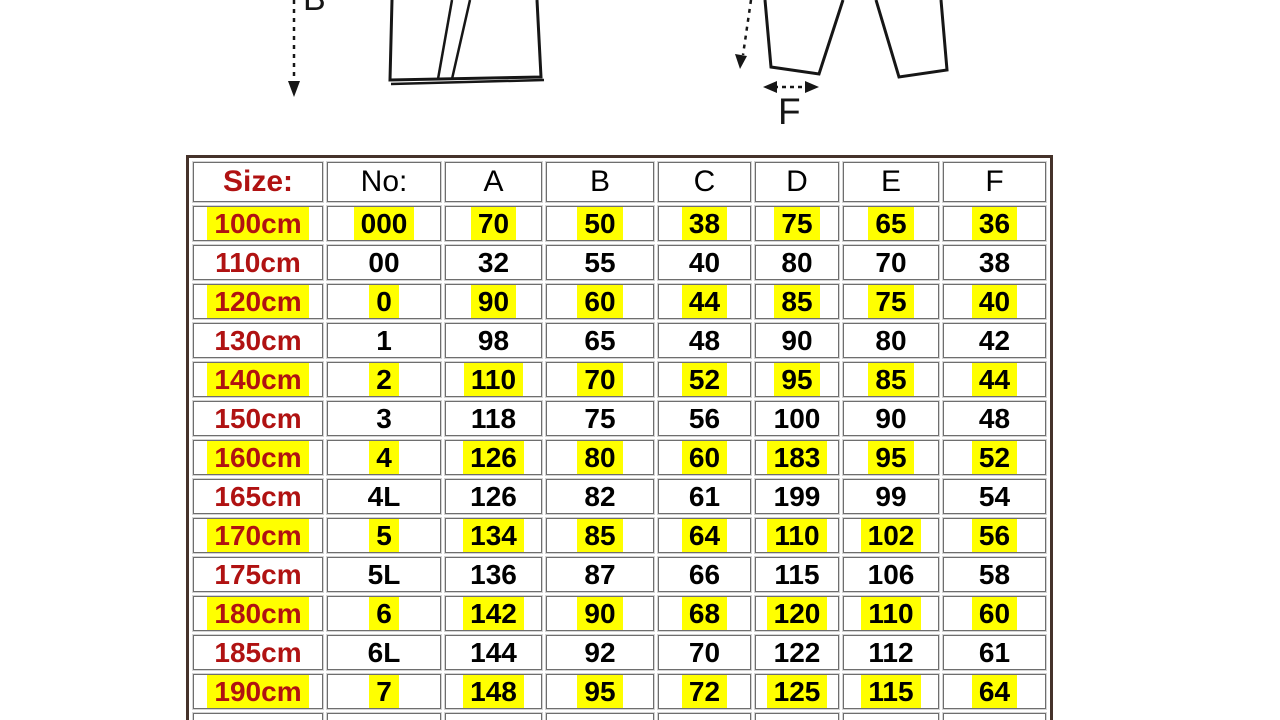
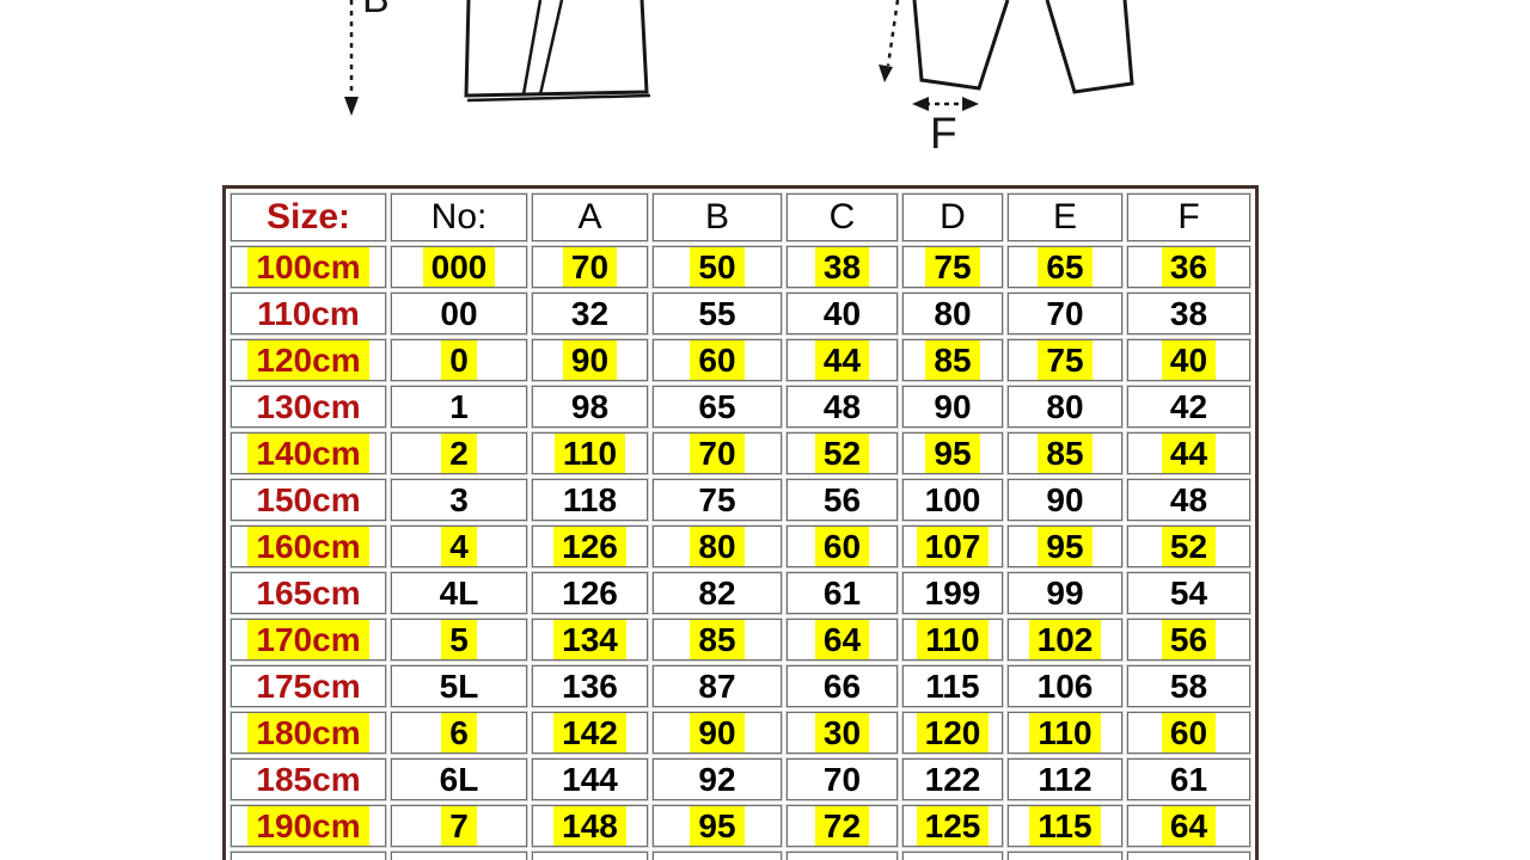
  F
  Size:	No:	A	B	C	D	E	F
  100cm	000	70	50	38	75	65	36
  110cm	00	32	55	40	80	70	38
  120cm	0	90	60	44	85	75	40
  130cm	1	98	65	48	90	80	42
  140cm	2	110	70	52	95	85	44
  150cm	3	118	75	56	100	90	48
- 160cm	4	126	80	60	183	95	52
+ 160cm	4	126	80	60	107	95	52
  165cm	4L	126	82	61	199	99	54
  170cm	5	134	85	64	110	102	56
  175cm	5L	136	87	66	115	106	58
- 180cm	6	142	90	68	120	110	60
+ 180cm	6	142	90	30	120	110	60
  185cm	6L	144	92	70	122	112	61
  190cm	7	148	95	72	125	115	64
